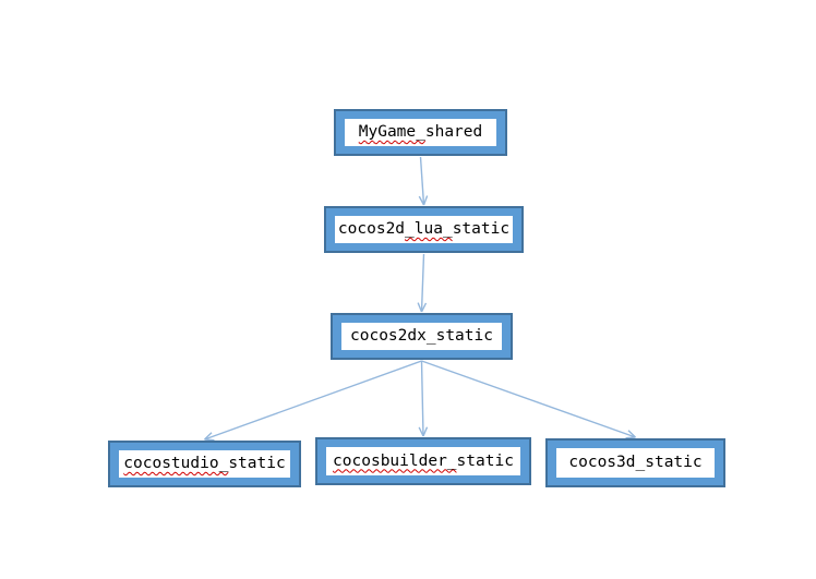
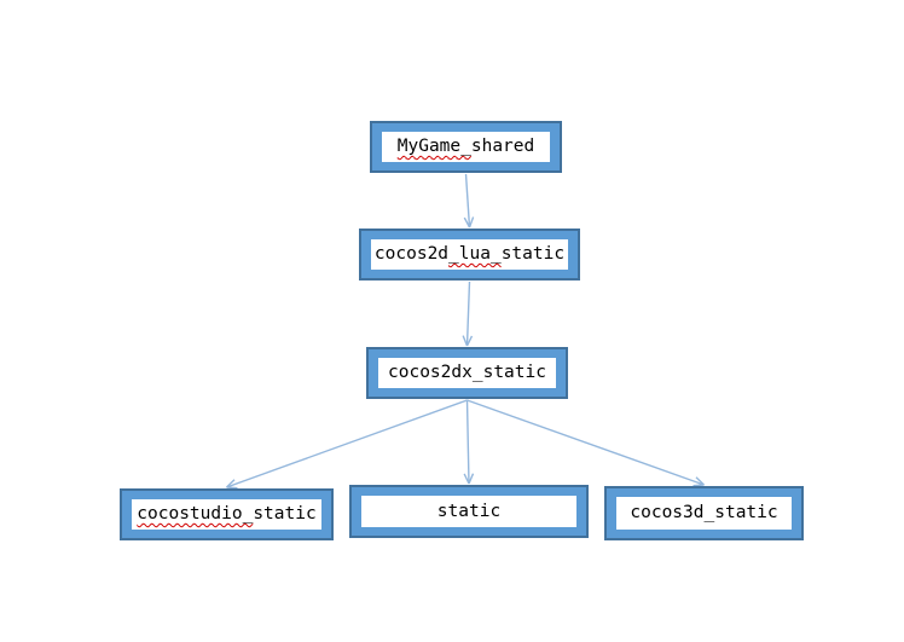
  MyGame_
  shared
  cocos2d
  _lua_
  static
  cocos2dx_static
  cocostudio_
  static
- cocosbuilder_
  static
  cocos3d_static
